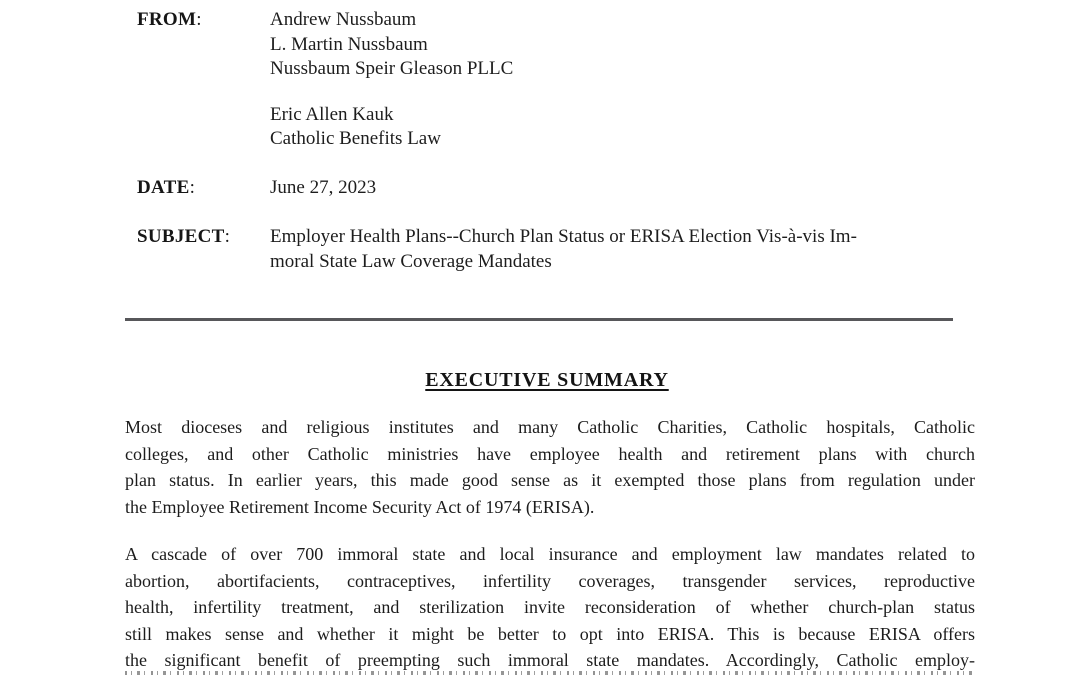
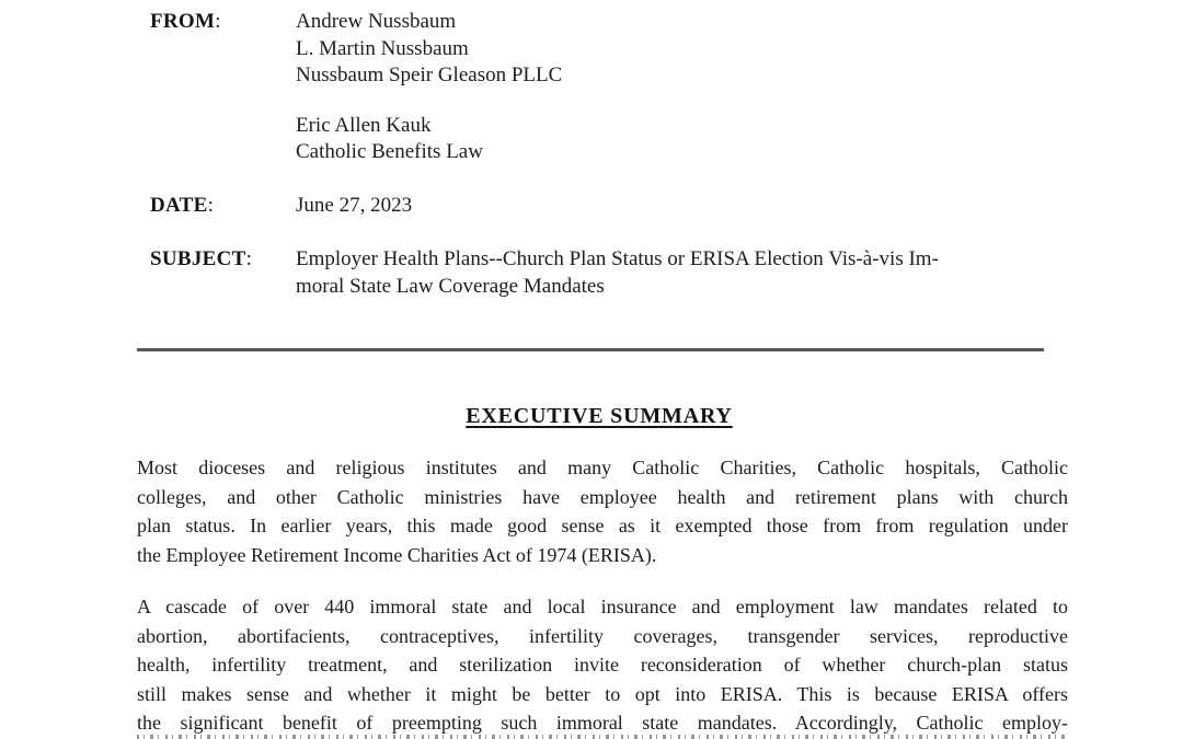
  FROM:
  Andrew Nussbaum
  L. Martin Nussbaum
  Nussbaum Speir Gleason PLLC
  Eric Allen Kauk
  Catholic Benefits Law
  DATE:
  June 27, 2023
  SUBJECT:
  Employer Health Plans--Church Plan Status or ERISA Election Vis-à-vis Im-
  moral State Law Coverage Mandates
  EXECUTIVE SUMMARY
  Most dioceses and religious institutes and many Catholic Charities, Catholic hospitals, Catholic
  colleges, and other Catholic ministries have employee health and retirement plans with church
- plan status. In earlier years, this made good sense as it exempted those plans from regulation under
+ plan status. In earlier years, this made good sense as it exempted those from from regulation under
- the Employee Retirement Income Security Act of 1974 (ERISA).
+ the Employee Retirement Income Charities Act of 1974 (ERISA).
- A cascade of over 700 immoral state and local insurance and employment law mandates related to
+ A cascade of over 440 immoral state and local insurance and employment law mandates related to
  abortion, abortifacients, contraceptives, infertility coverages, transgender services, reproductive
  health, infertility treatment, and sterilization invite reconsideration of whether church-plan status
  still makes sense and whether it might be better to opt into ERISA. This is because ERISA offers
  the significant benefit of preempting such immoral state mandates. Accordingly, Catholic employ-
